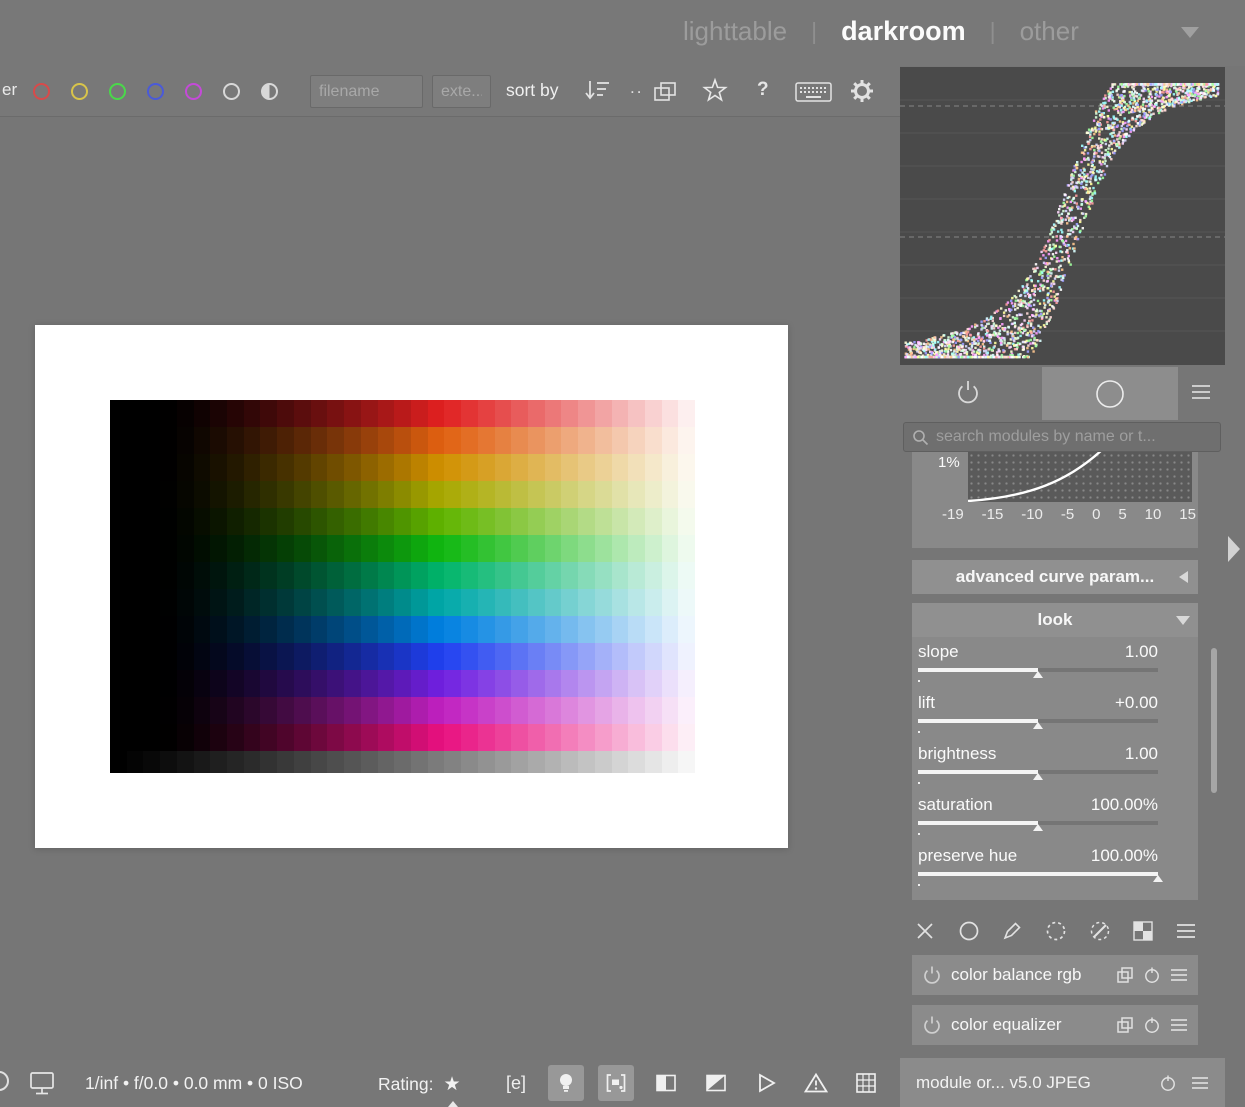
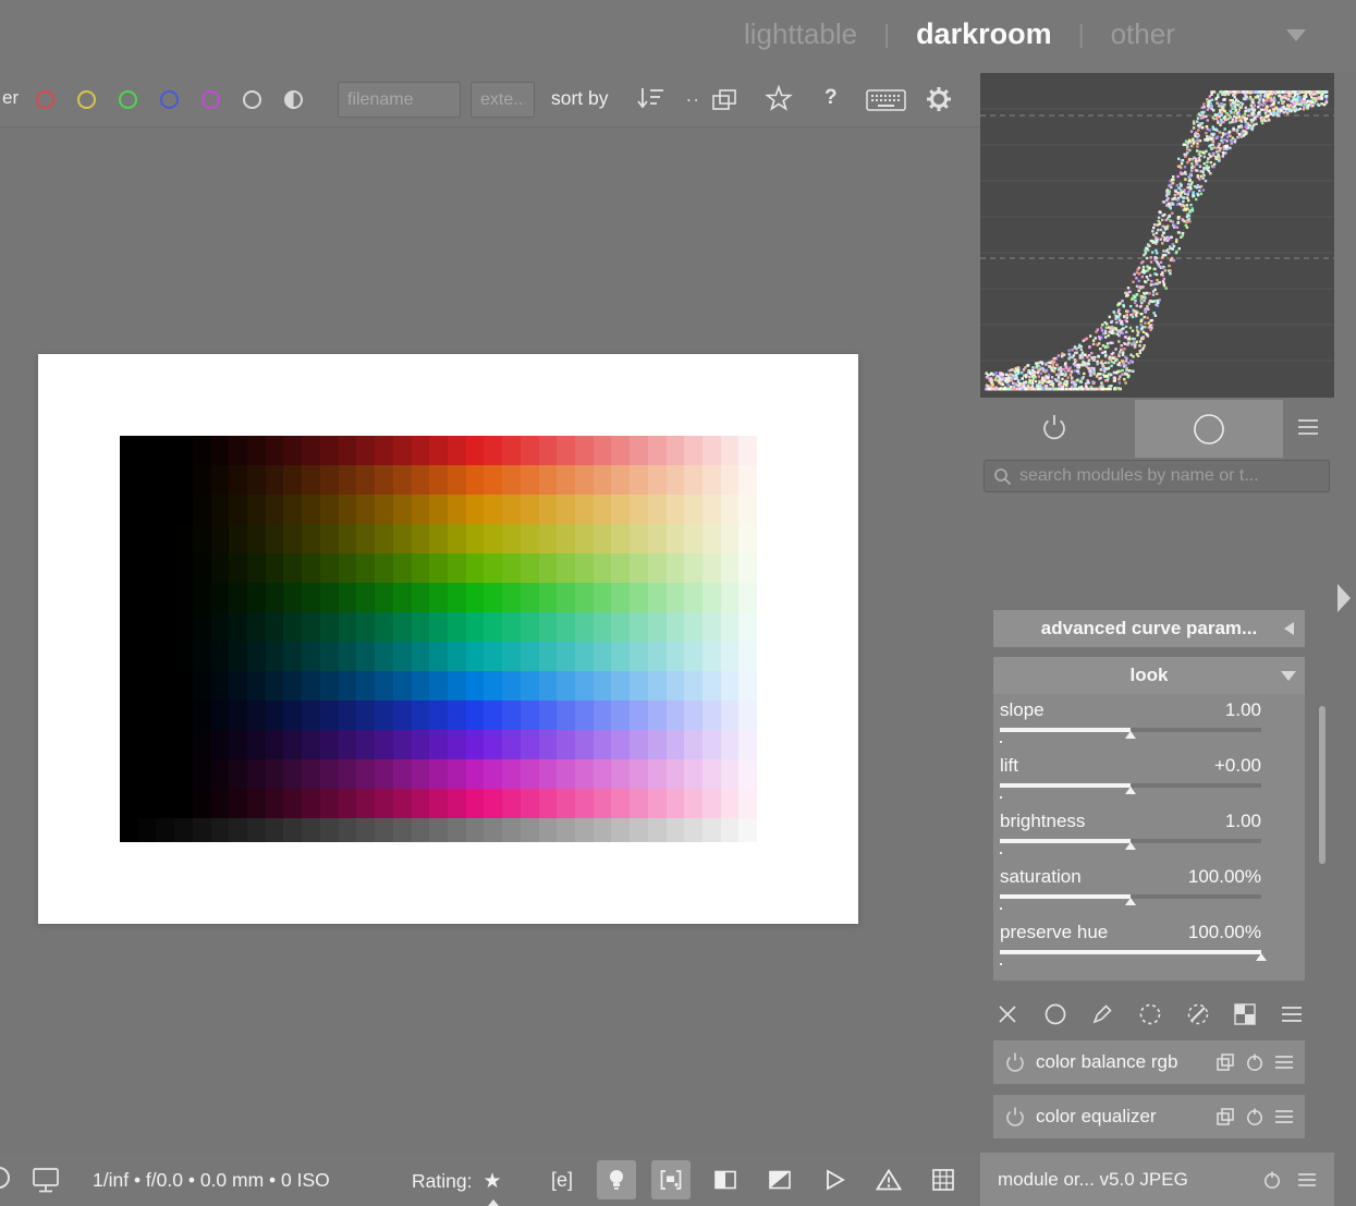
  lighttable
  darkroom
  other
  er
  filename
  exte..
  sort by
  ..
  ?
  search modules by name or t...
- 1%
- -19
- -15
- -10
- -5
- 0
- 5
- 10
- 15
  advanced curve param...
  look
  slope
  1.00
  lift
  +0.00
  brightness
  1.00
  saturation
  100.00%
  preserve hue
  100.00%
  color balance rgb
  color equalizer
  module or... v5.0 JPEG
  1/inf • f/0.0 • 0.0 mm • 0 ISO
  Rating:
  ★
  [e]
